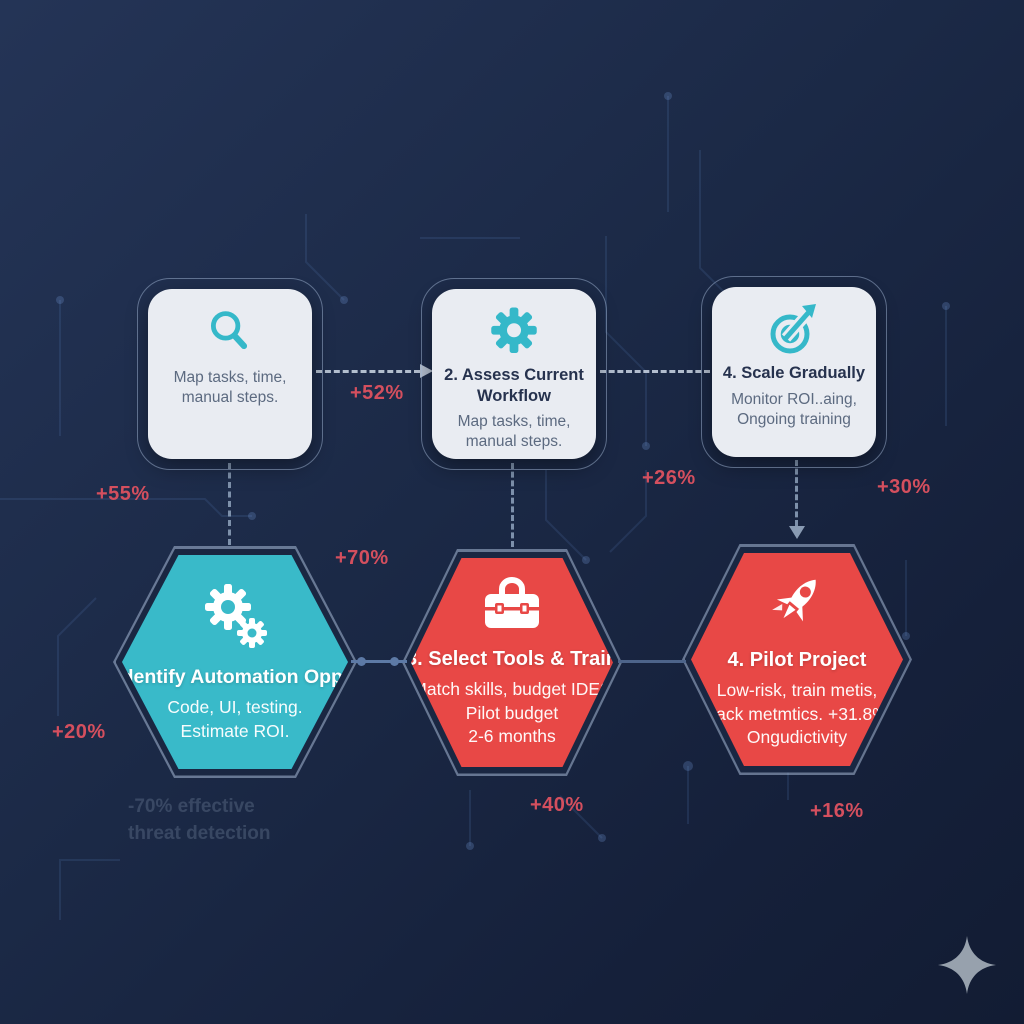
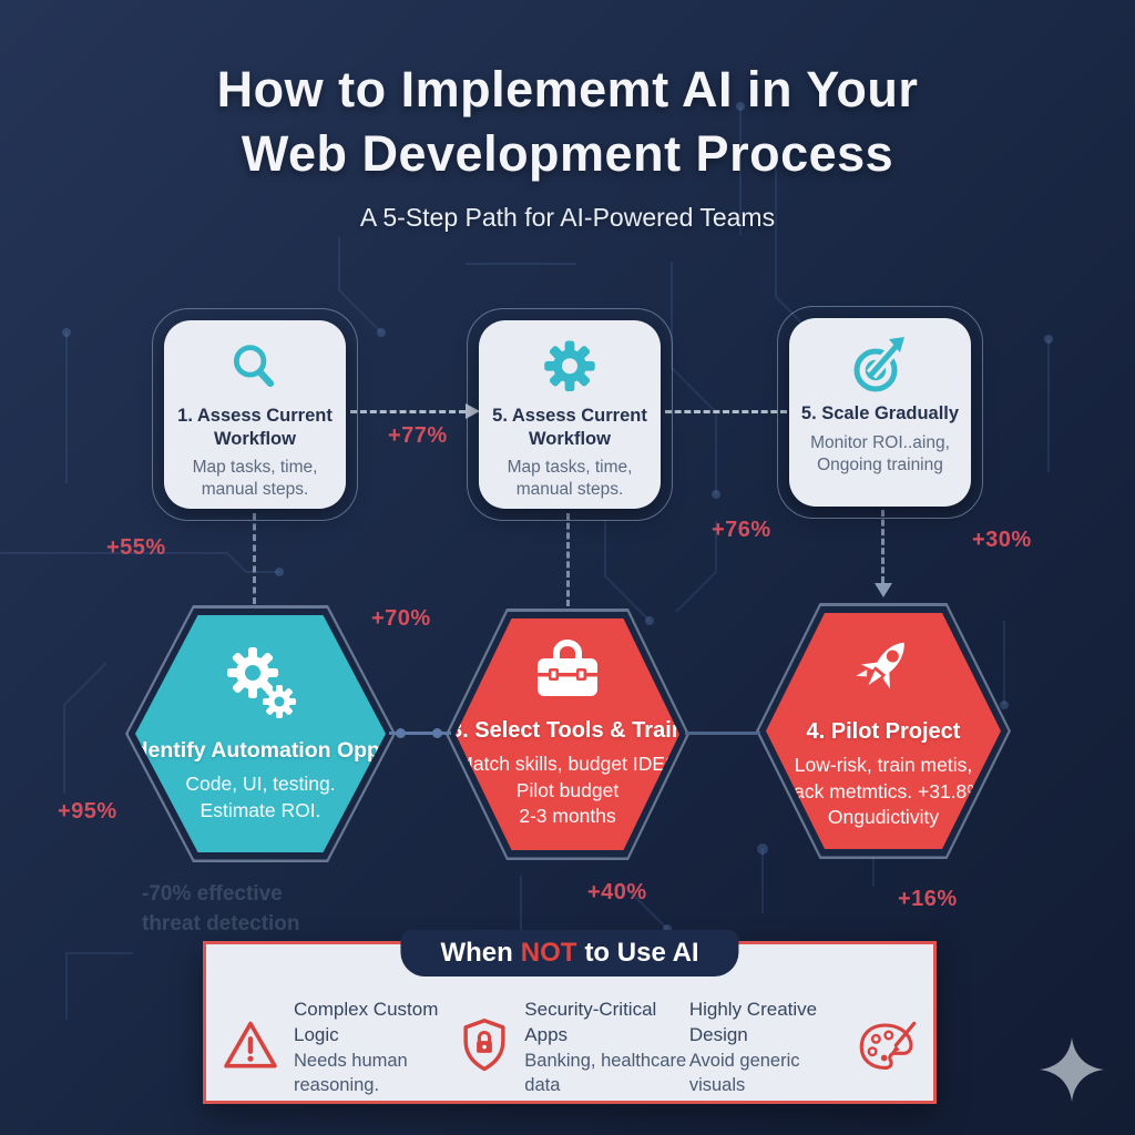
+ How to Implememt AI in Your
+ Web Development Process
+ A 5-Step Path for AI-Powered Teams
+ 1. Assess Current Workflow
  Map tasks, time, manual steps.
- 2. Assess Current Workflow
+ 5. Assess Current Workflow
  Map tasks, time, manual steps.
- 4. Scale Gradually
+ 5. Scale Gradually
  Monitor ROI..aing, Ongoing training
  entify Automation Opp
  Code, UI, testing.
  Estimate ROI.
  . Select Tools & Trai
  atch skills, budget IDE
  Pilot budget
- 2-6 months
+ 2-3 months
  4. Pilot Project
  Low-risk, train metis,
  ack metmtics. +31.8
  Ongudictivity
- +52%
+ +77%
  +55%
- +26%
+ +76%
  +30%
  +70%
- +20%
+ +95%
  +40%
  +16%
  -70% effective
  threat detection
+ When
+ NOT
+ to Use AI
+ Complex Custom Logic
+ Needs human reasoning.
+ Security-Critical Apps
+ Banking, healthcare data
+ Highly Creative Design
+ Avoid generic visuals
